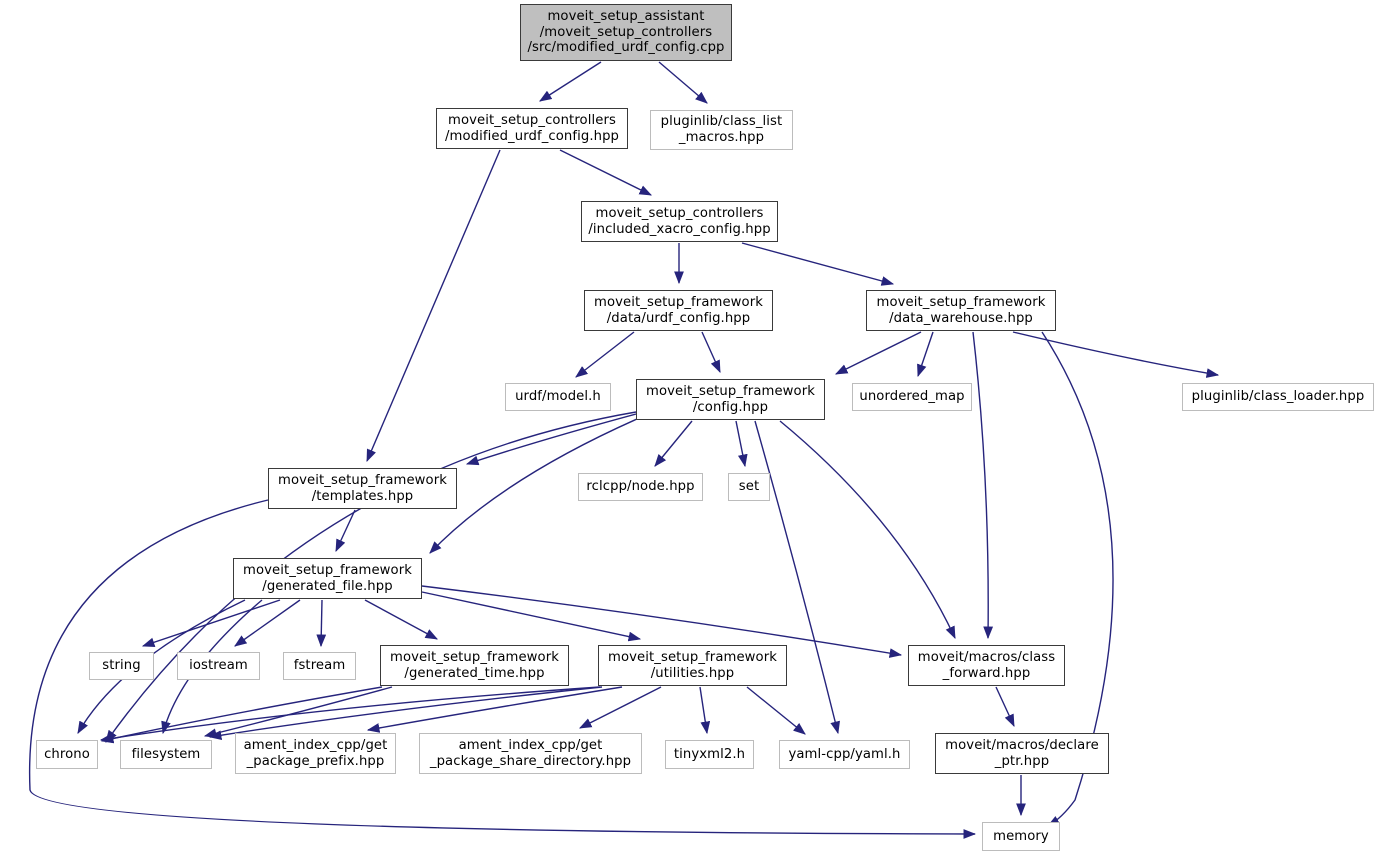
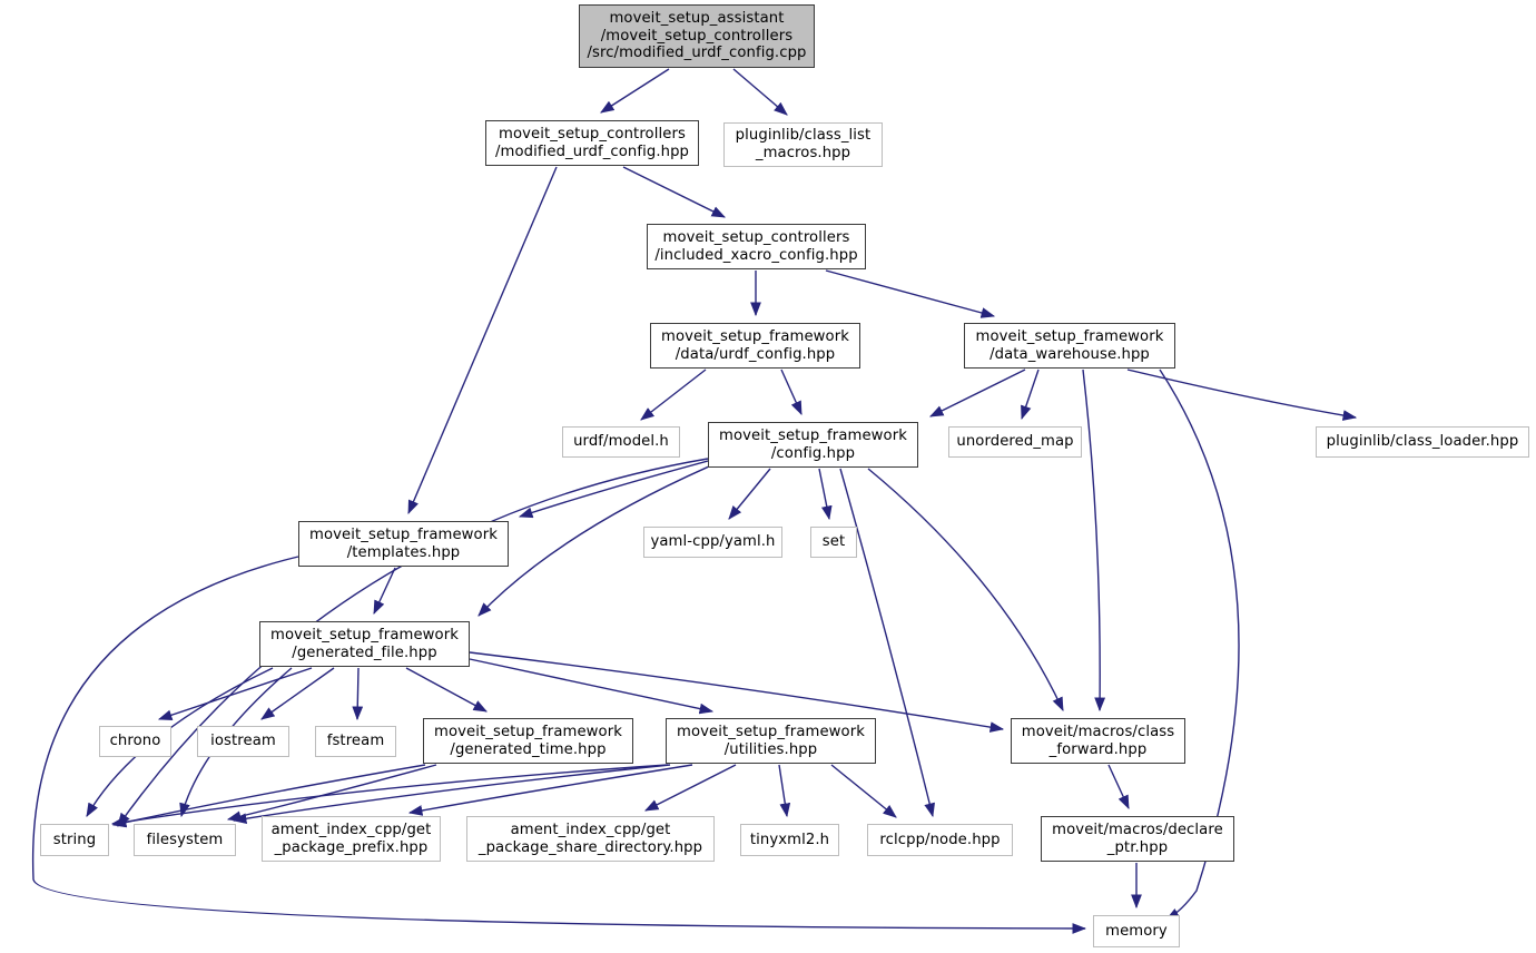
  moveit_setup_assistant
  /moveit_setup_controllers
  /src/modified_urdf_config.cpp
  moveit_setup_controllers
  /modified_urdf_config.hpp
  pluginlib/class_list
  _macros.hpp
  moveit_setup_controllers
  /included_xacro_config.hpp
  moveit_setup_framework
  /data/urdf_config.hpp
  moveit_setup_framework
  /data_warehouse.hpp
  urdf/model.h
  moveit_setup_framework
  /config.hpp
  unordered_map
  pluginlib/class_loader.hpp
  moveit_setup_framework
  /templates.hpp
- rclcpp/node.hpp
+ yaml-cpp/yaml.h
  set
  moveit_setup_framework
  /generated_file.hpp
- string
+ chrono
  iostream
  fstream
  moveit_setup_framework
  /generated_time.hpp
  moveit_setup_framework
  /utilities.hpp
  moveit/macros/class
  _forward.hpp
- chrono
+ string
  filesystem
  ament_index_cpp/get
  _package_prefix.hpp
  ament_index_cpp/get
  _package_share_directory.hpp
  tinyxml2.h
- yaml-cpp/yaml.h
+ rclcpp/node.hpp
  moveit/macros/declare
  _ptr.hpp
  memory
